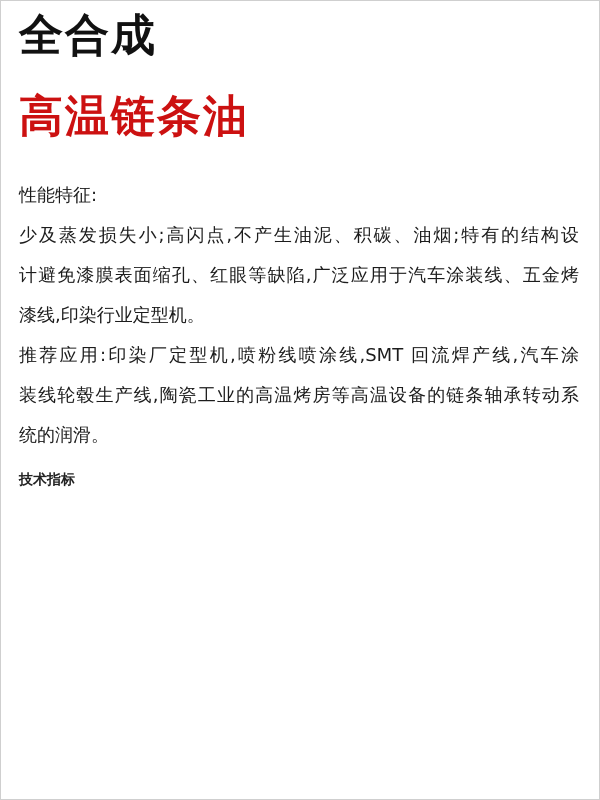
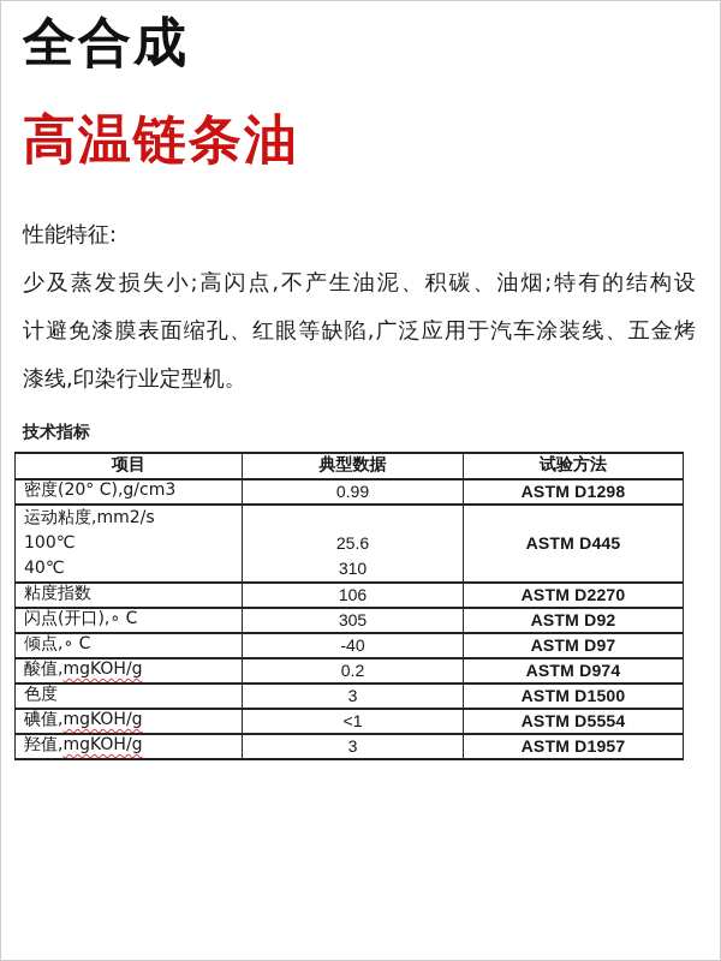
  全合成
  高温链条油
  性能特征:
  少及蒸发损失小;高闪点,不产生油泥、积碳、油烟;特有的结构设
  计避免漆膜表面缩孔、红眼等缺陷,广泛应用于汽车涂装线、五金烤
  漆线,印染行业定型机。
- 推荐应用:印染厂定型机,喷粉线喷涂线,SMT 回流焊产线,汽车涂
- 装线轮毂生产线,陶瓷工业的高温烤房等高温设备的链条轴承转动系
- 统的润滑。
  技术指标
+ 项目	典型数据	试验方法
+ 密度(20° C),g/cm3	0.99	ASTM D1298
+ 运动粘度,mm2/s 100℃ 40℃	25.6 310	ASTM D445
+ 粘度指数	106	ASTM D2270
+ 闪点(开口),∘ C	305	ASTM D92
+ 倾点,∘ C	-40	ASTM D97
+ 酸值,mgKOH/g	0.2	ASTM D974
+ 色度	3	ASTM D1500
+ 碘值,mgKOH/g	<1	ASTM D5554
+ 羟值,mgKOH/g	3	ASTM D1957
